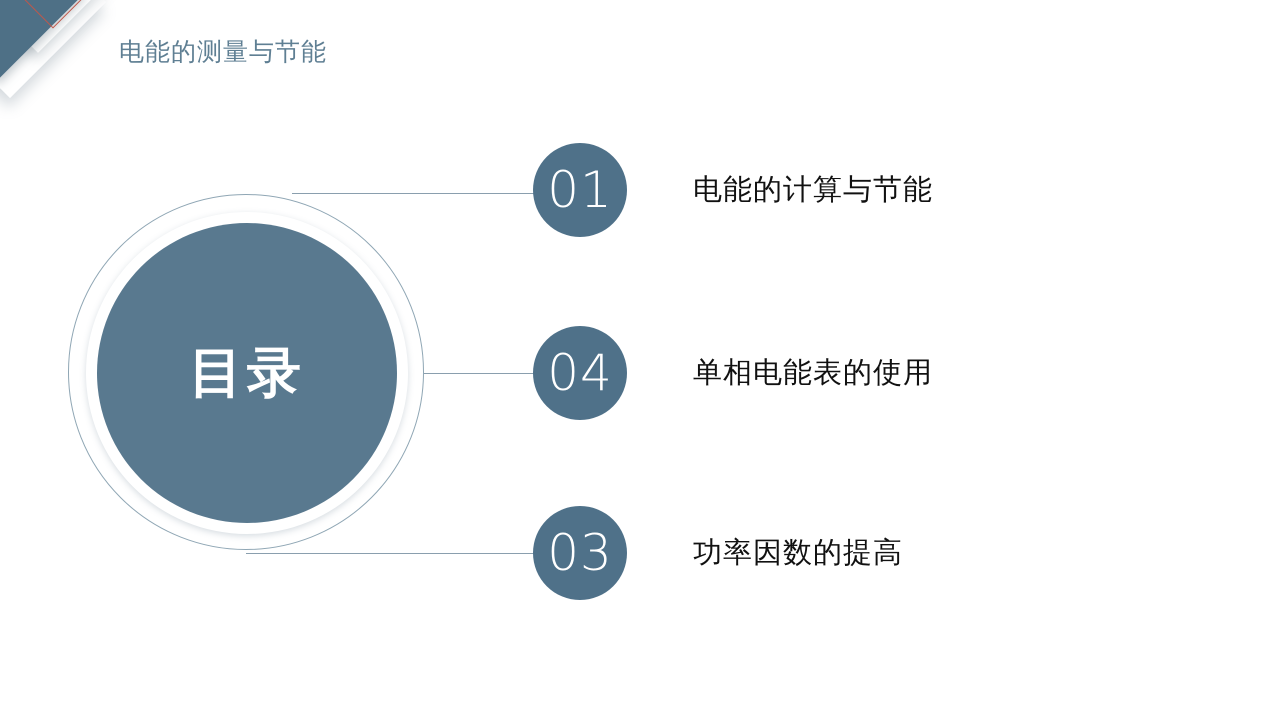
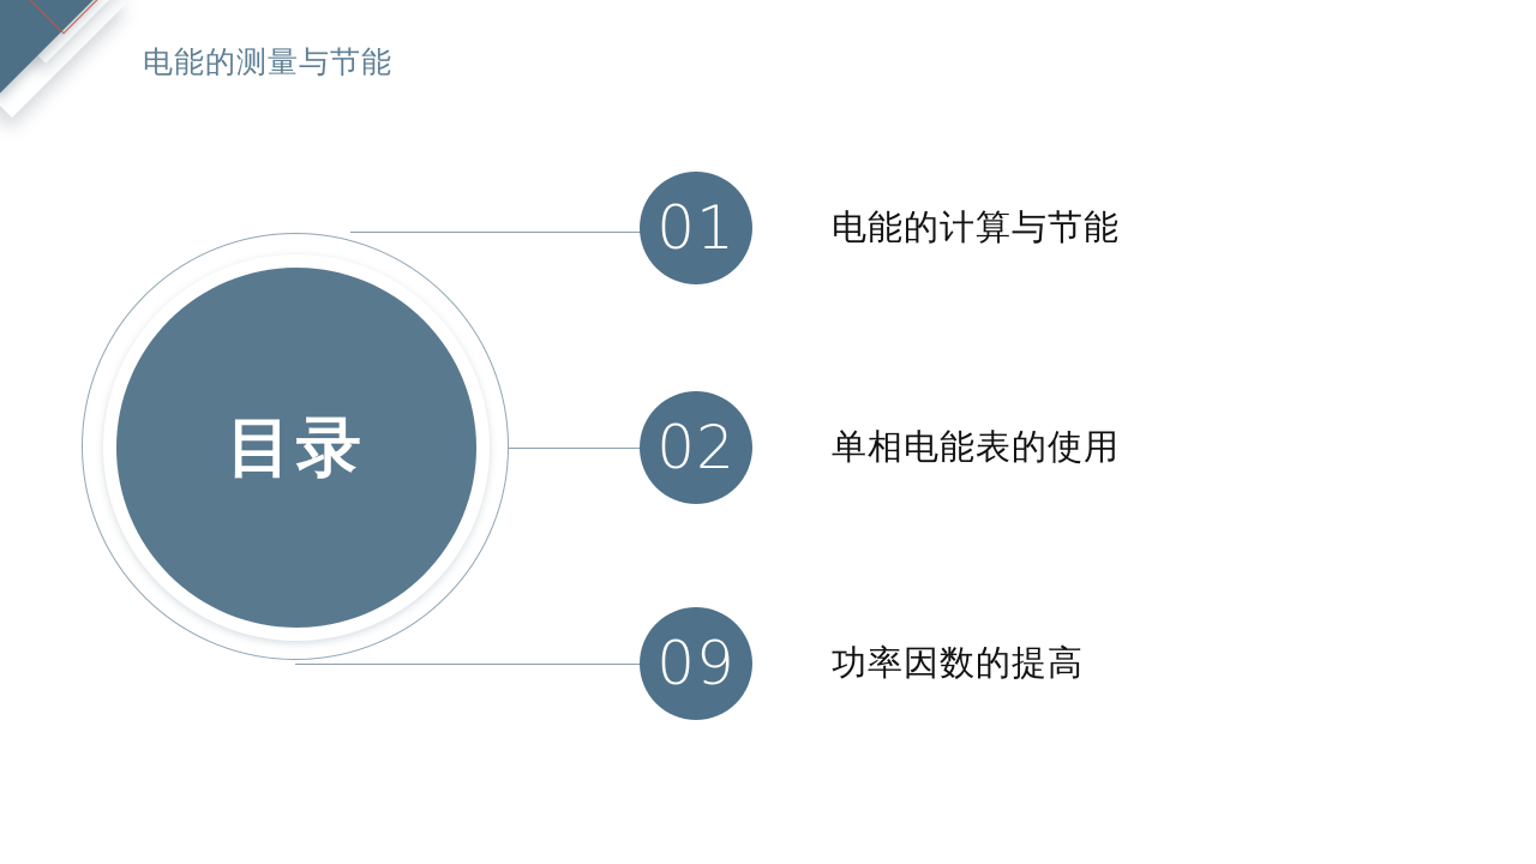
  电能的测量与节能
  目录
  01
  电能的计算与节能
- 04
+ 02
  单相电能表的使用
- 03
+ 09
  功率因数的提高
